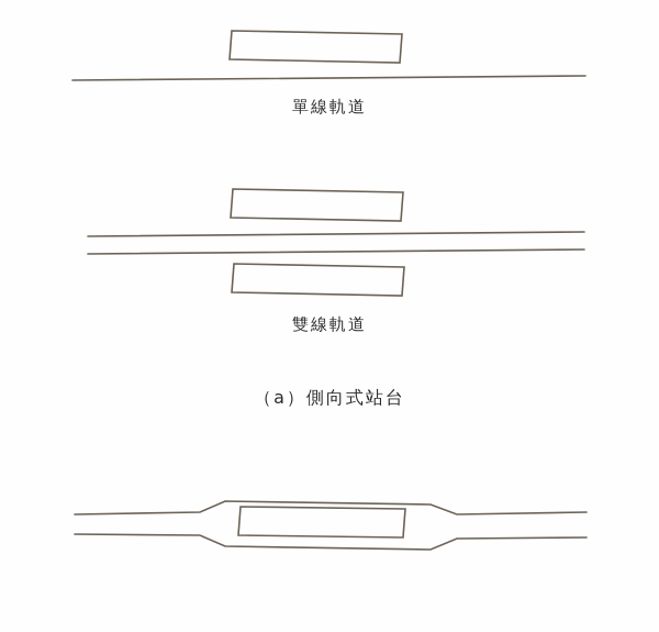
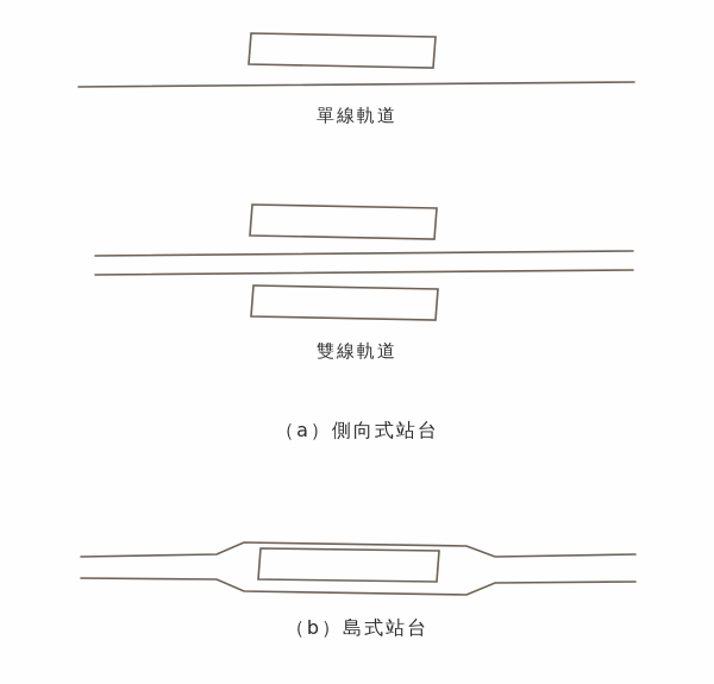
  單線軌道
  雙線軌道
  （a）側向式站台
+ （b）島式站台
